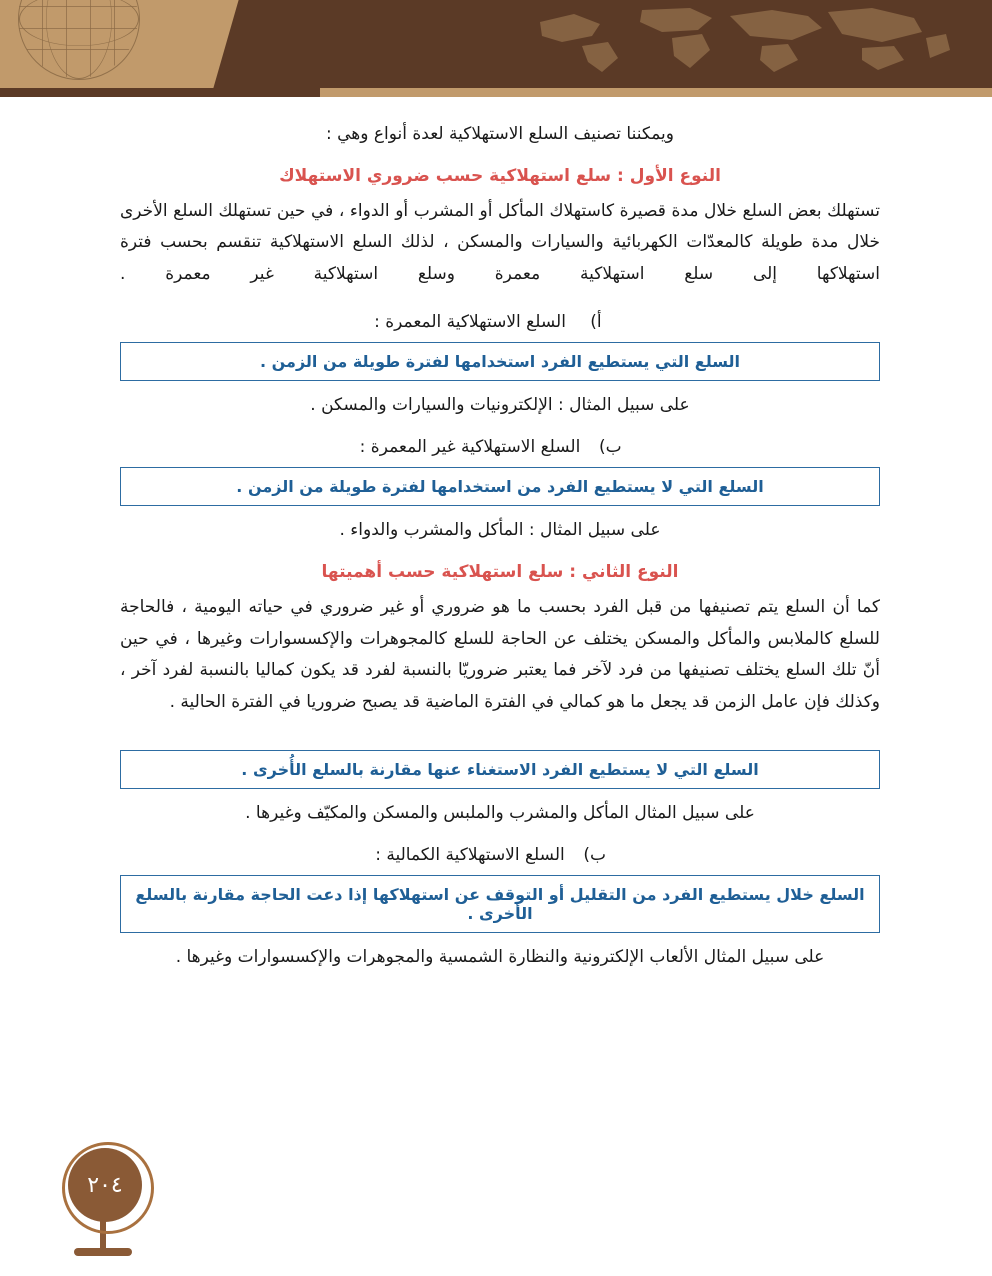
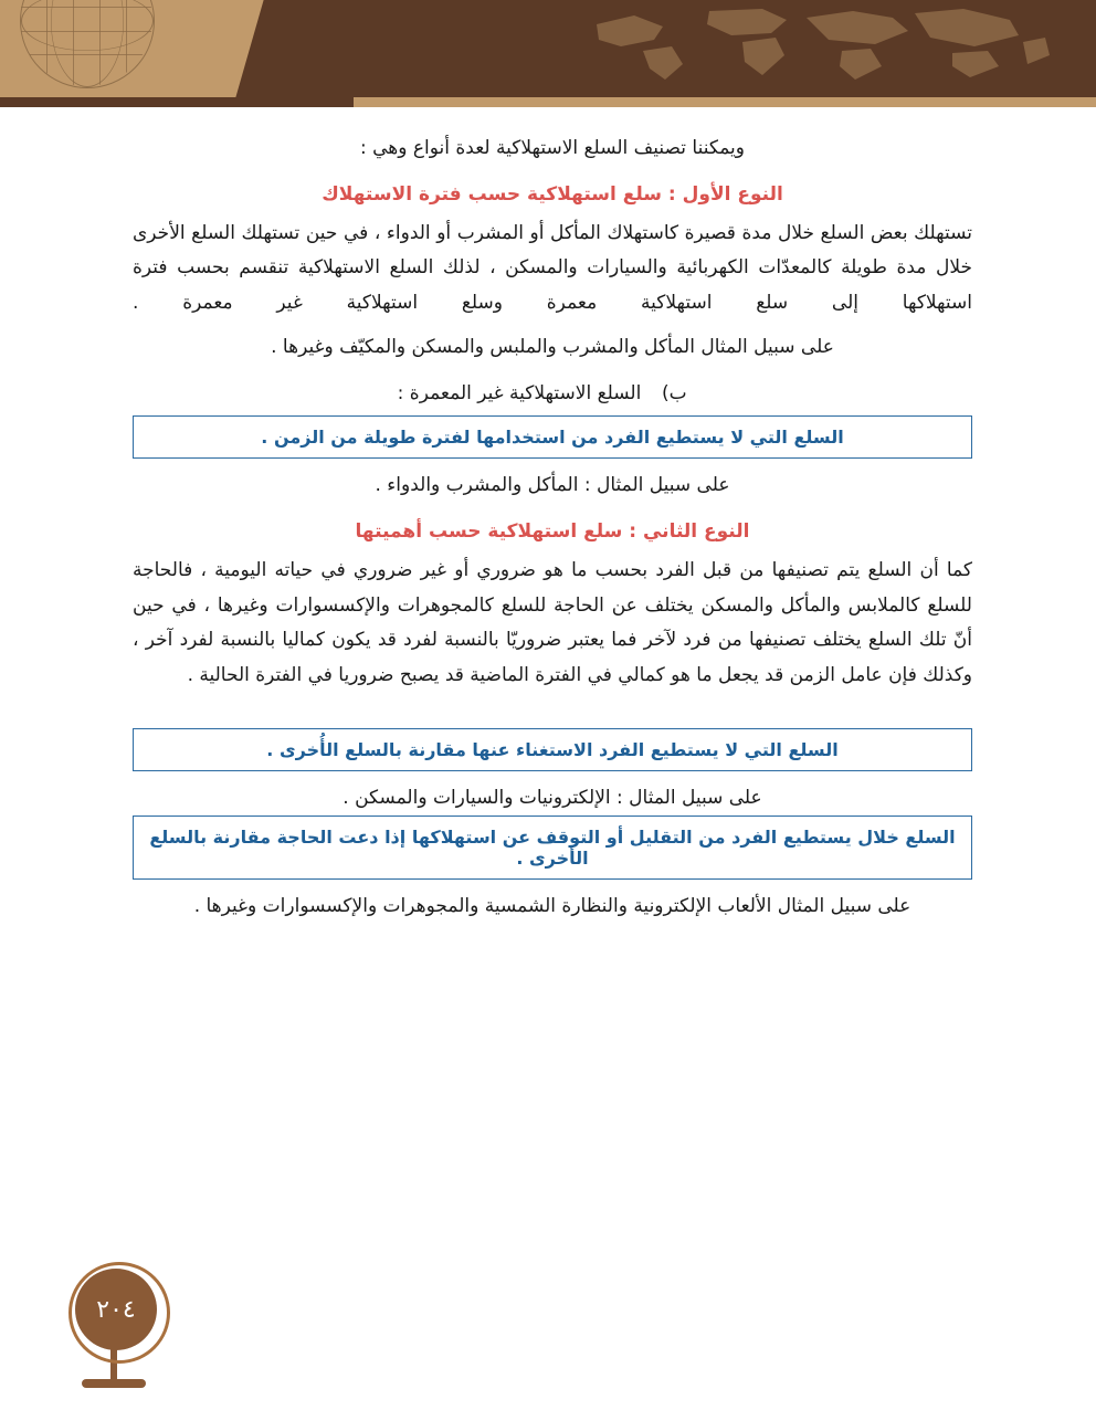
  ويمكننا تصنيف السلع الاستهلاكية لعدة أنواع وهي :
- النوع الأول : سلع استهلاكية حسب ضروري الاستهلاك
+ النوع الأول : سلع استهلاكية حسب فترة الاستهلاك
  تستهلك بعض السلع خلال مدة قصيرة كاستهلاك المأكل أو المشرب أو الدواء ، في حين تستهلك السلع الأخرى خلال مدة طويلة كالمعدّات الكهربائية والسيارات والمسكن ، لذلك السلع الاستهلاكية تنقسم بحسب فترة استهلاكها إلى سلع استهلاكية معمرة وسلع استهلاكية غير معمرة .
- أ)السلع الاستهلاكية المعمرة :
- السلع التي يستطيع الفرد استخدامها لفترة طويلة من الزمن .
- على سبيل المثال : الإلكترونيات والسيارات والمسكن .
+ على سبيل المثال المأكل والمشرب والملبس والمسكن والمكيّف وغيرها .
  ب)السلع الاستهلاكية غير المعمرة :
  السلع التي لا يستطيع الفرد من استخدامها لفترة طويلة من الزمن .
  على سبيل المثال : المأكل والمشرب والدواء .
  النوع الثاني : سلع استهلاكية حسب أهميتها
  كما أن السلع يتم تصنيفها من قبل الفرد بحسب ما هو ضروري أو غير ضروري في حياته اليومية ، فالحاجة للسلع كالملابس والمأكل والمسكن يختلف عن الحاجة للسلع كالمجوهرات والإكسسوارات وغيرها ، في حين أنّ تلك السلع يختلف تصنيفها من فرد لآخر فما يعتبر ضروريّا بالنسبة لفرد قد يكون كماليا بالنسبة لفرد آخر ، وكذلك فإن عامل الزمن قد يجعل ما هو كمالي في الفترة الماضية قد يصبح ضروريا في الفترة الحالية .
  السلع التي لا يستطيع الفرد الاستغناء عنها مقارنة بالسلع الأُخرى .
- على سبيل المثال المأكل والمشرب والملبس والمسكن والمكيّف وغيرها .
+ على سبيل المثال : الإلكترونيات والسيارات والمسكن .
- ب)السلع الاستهلاكية الكمالية :
  السلع خلال يستطيع الفرد من التقليل أو التوقف عن استهلاكها إذا دعت الحاجة مقارنة بالسلع الأخرى .
  على سبيل المثال الألعاب الإلكترونية والنظارة الشمسية والمجوهرات والإكسسوارات وغيرها .
  ٢٠٤
